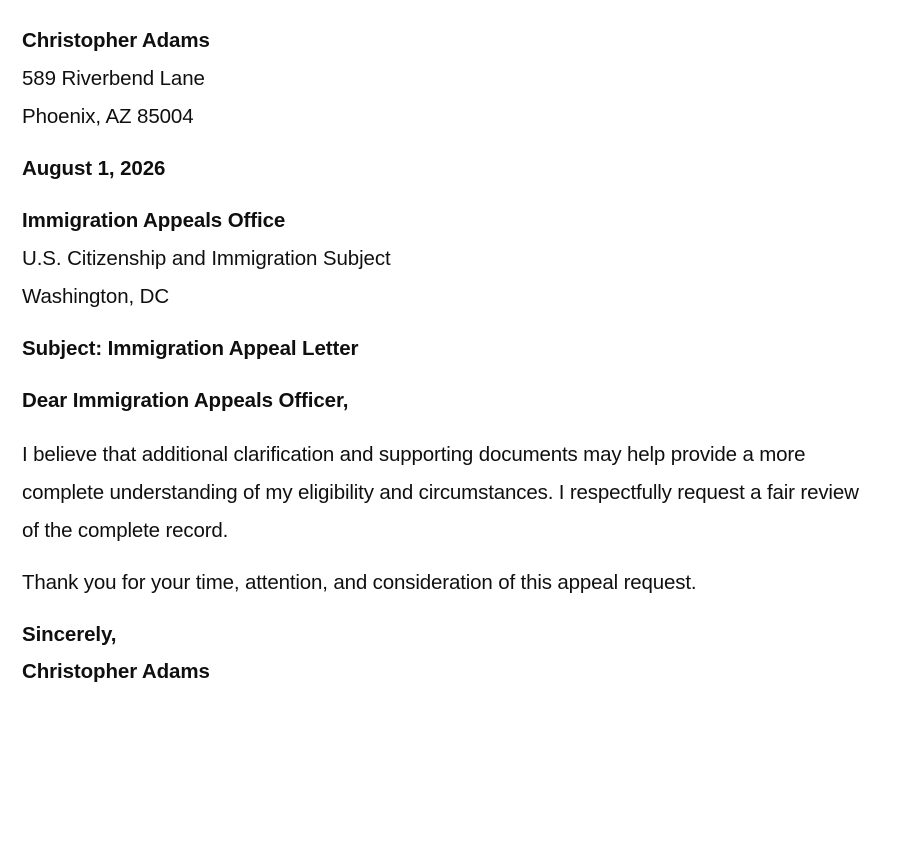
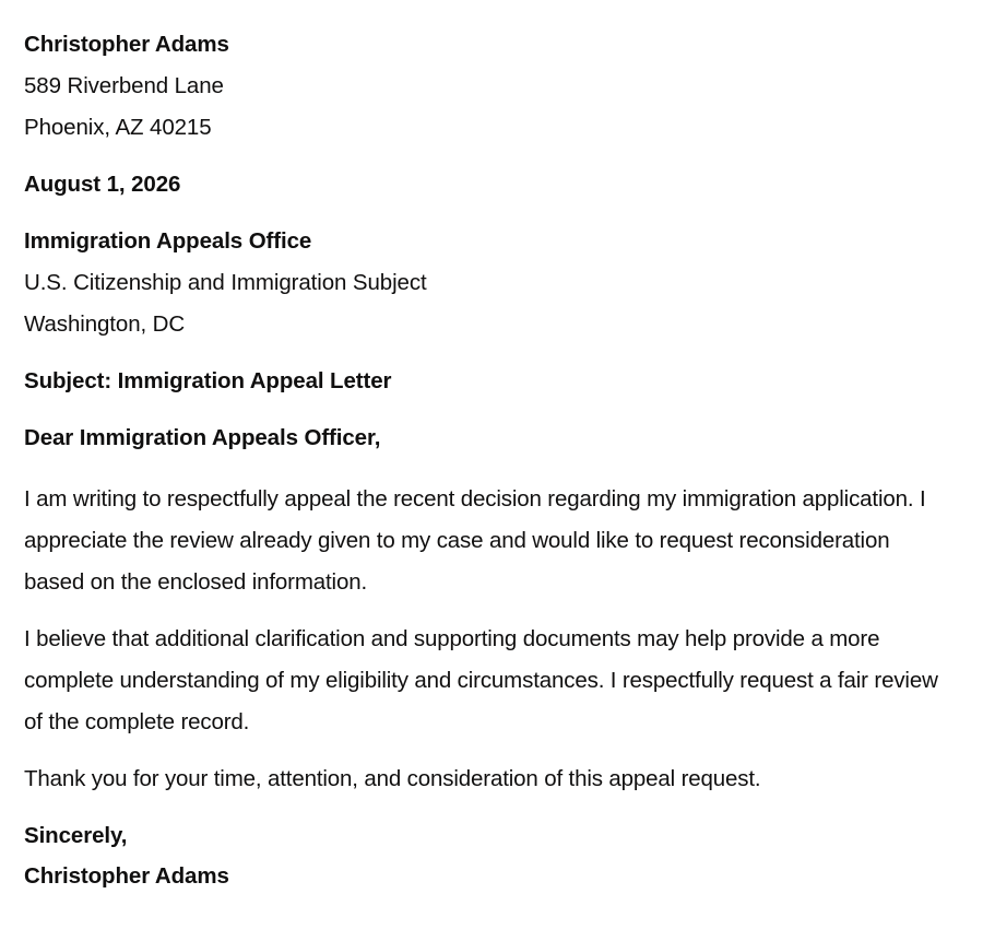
  Christopher Adams
  589 Riverbend Lane
- Phoenix, AZ 85004
+ Phoenix, AZ 40215
  August 1, 2026
  Immigration Appeals Office
  U.S. Citizenship and Immigration Subject
  Washington, DC
  Subject: Immigration Appeal Letter
  Dear Immigration Appeals Officer,
+ I am writing to respectfully appeal the recent decision regarding my immigration application. I appreciate the review already given to my case and would like to request reconsideration based on the enclosed information.
  I believe that additional clarification and supporting documents may help provide a more complete understanding of my eligibility and circumstances. I respectfully request a fair review of the complete record.
  Thank you for your time, attention, and consideration of this appeal request.
  Sincerely,
  Christopher Adams
